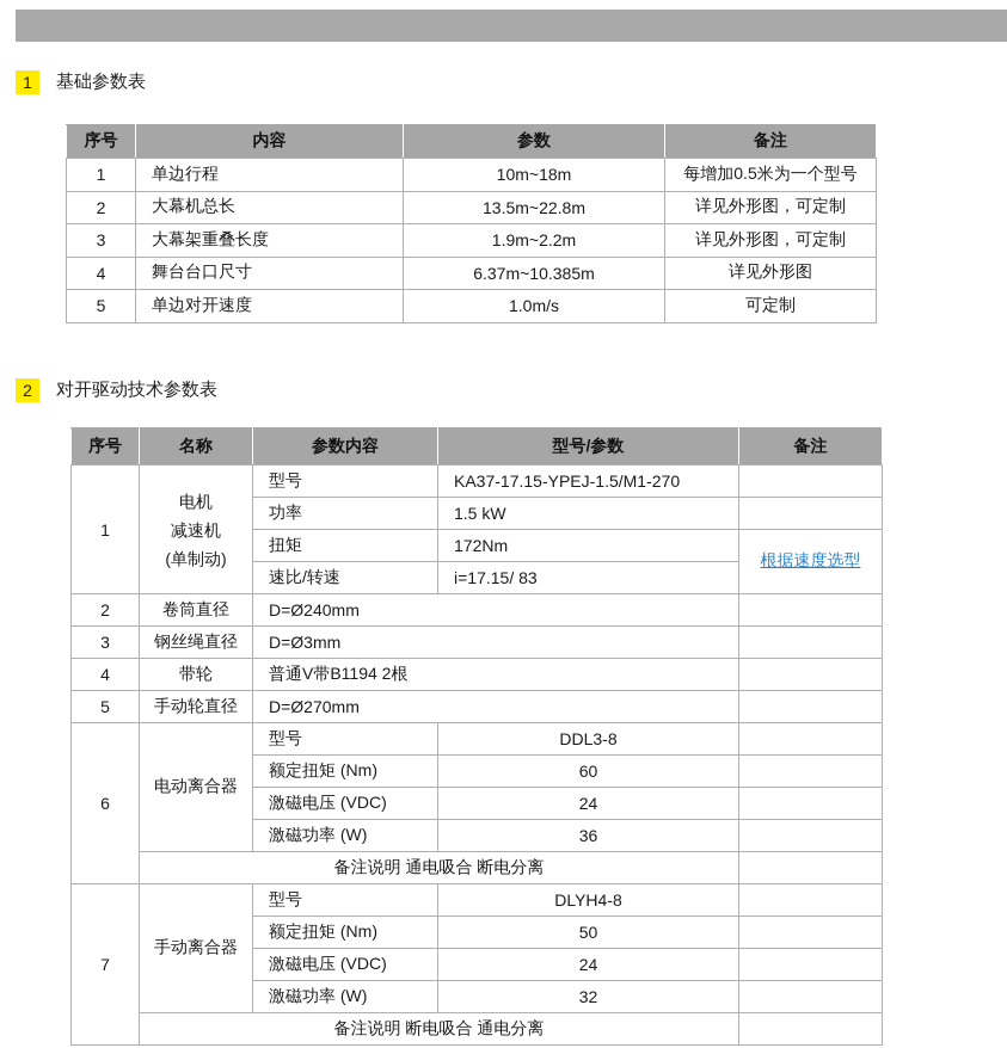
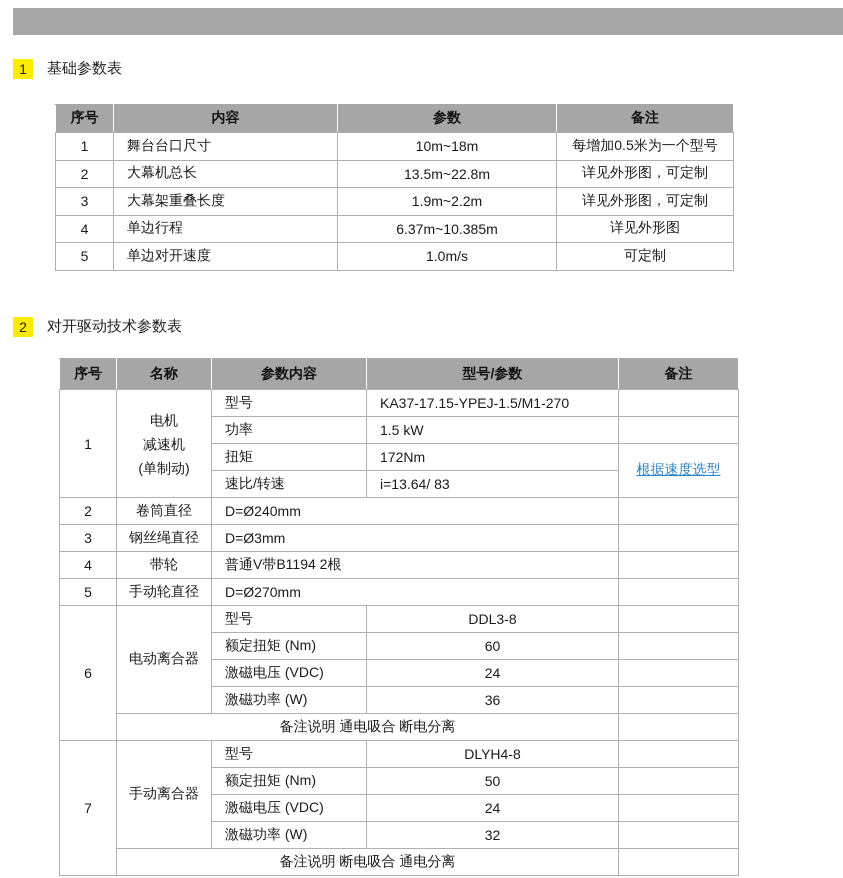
  1
  基础参数表
  序号	内容	参数	备注
- 1	单边行程	10m~18m	每增加0.5米为一个型号
+ 1	舞台台口尺寸	10m~18m	每增加0.5米为一个型号
  2	大幕机总长	13.5m~22.8m	详见外形图，可定制
  3	大幕架重叠长度	1.9m~2.2m	详见外形图，可定制
- 4	舞台台口尺寸	6.37m~10.385m	详见外形图
+ 4	单边行程	6.37m~10.385m	详见外形图
  5	单边对开速度	1.0m/s	可定制
  2
  对开驱动技术参数表
  序号	名称	参数内容	型号/参数	备注
  1	电机 减速机 (单制动)	型号	KA37-17.15-YPEJ-1.5/M1-270
  功率	1.5 kW
  扭矩	172Nm	根据速度选型
- 速比/转速	i=17.15/ 83
+ 速比/转速	i=13.64/ 83
  2	卷筒直径	D=Ø240mm
  3	钢丝绳直径	D=Ø3mm
  4	带轮	普通V带B1194 2根
  5	手动轮直径	D=Ø270mm
  6	电动离合器	型号	DDL3-8
  额定扭矩 (Nm)	60
  激磁电压 (VDC)	24
  激磁功率 (W)	36
  备注说明 通电吸合 断电分离
  7	手动离合器	型号	DLYH4-8
  额定扭矩 (Nm)	50
  激磁电压 (VDC)	24
  激磁功率 (W)	32
  备注说明 断电吸合 通电分离
